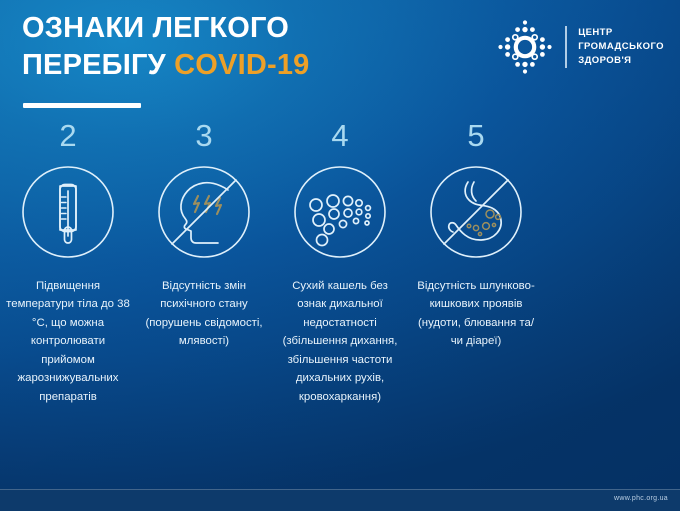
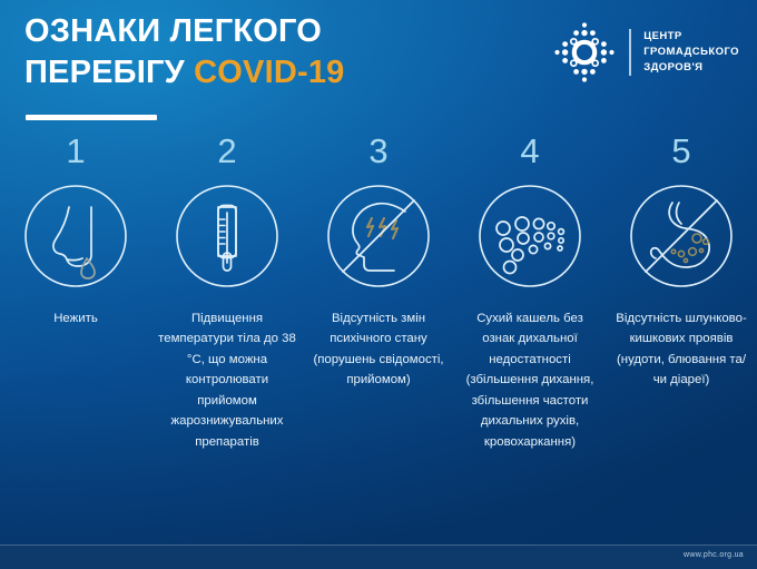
  ОЗНАКИ ЛЕГКОГО
  ПЕРЕБІГУ COVID-19
  ЦЕНТР
  ГРОМАДСЬКОГО
  ЗДОРОВ'Я
+ 1
+ Нежить
  2
  Підвищення температури тіла до 38 °C, що можна контролювати прийомом жарознижувальних препаратів
  3
- Відсутність змін психічного стану (порушень свідомості, млявості)
+ Відсутність змін психічного стану (порушень свідомості, прийомом)
  4
  Сухий кашель без ознак дихальної недостатності (збільшення дихання, збільшення частоти дихальних рухів, кровохаркання)
  5
  Відсутність шлунково-кишкових проявів (нудоти, блювання та/чи діареї)
